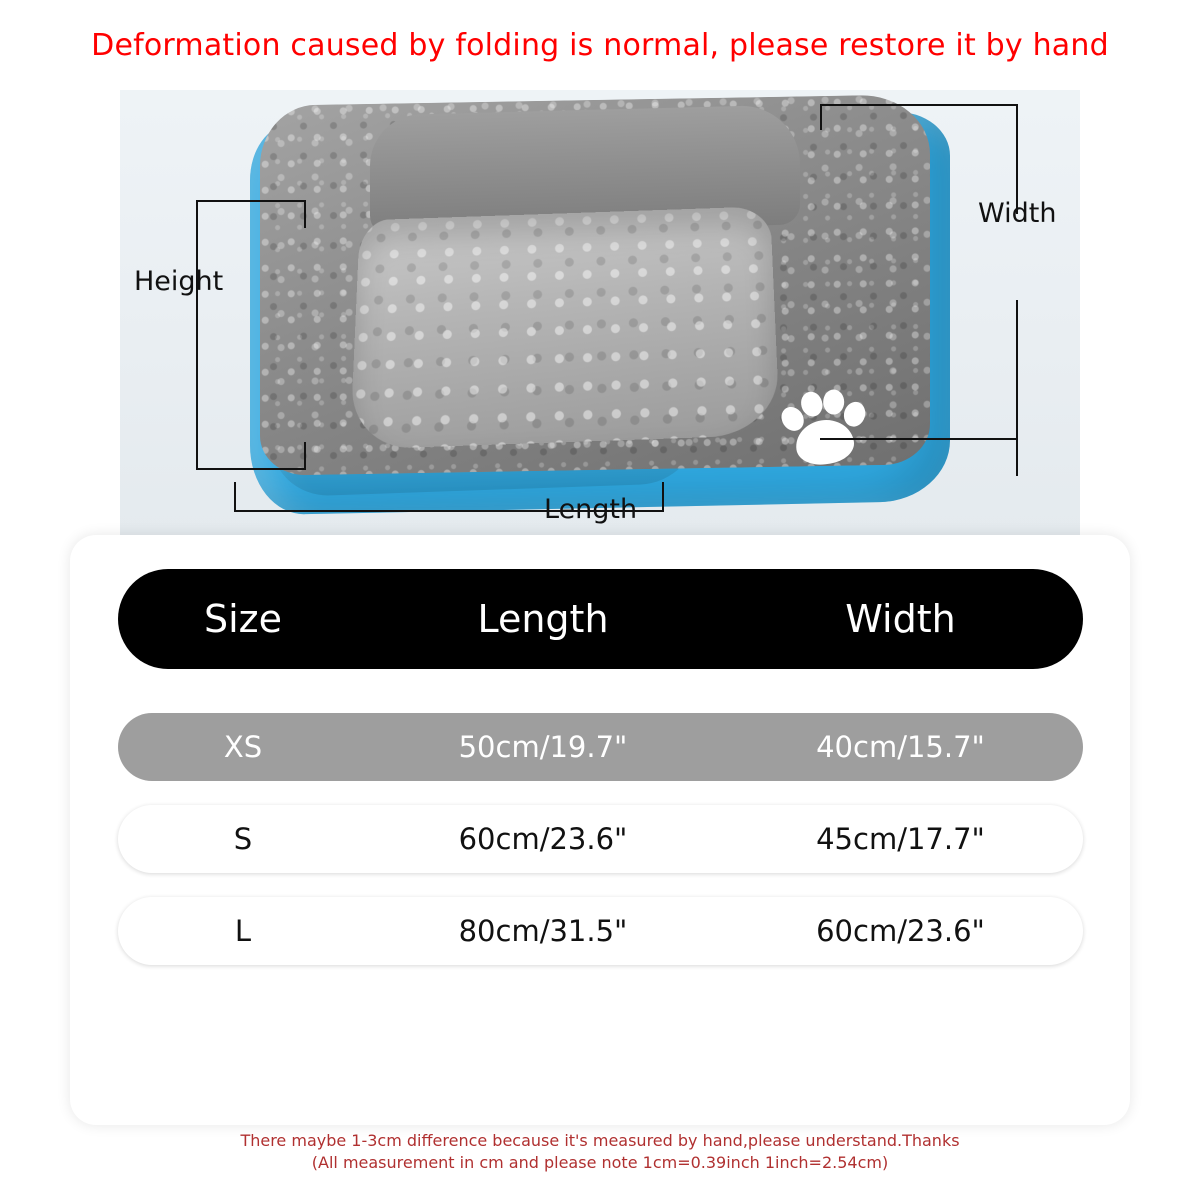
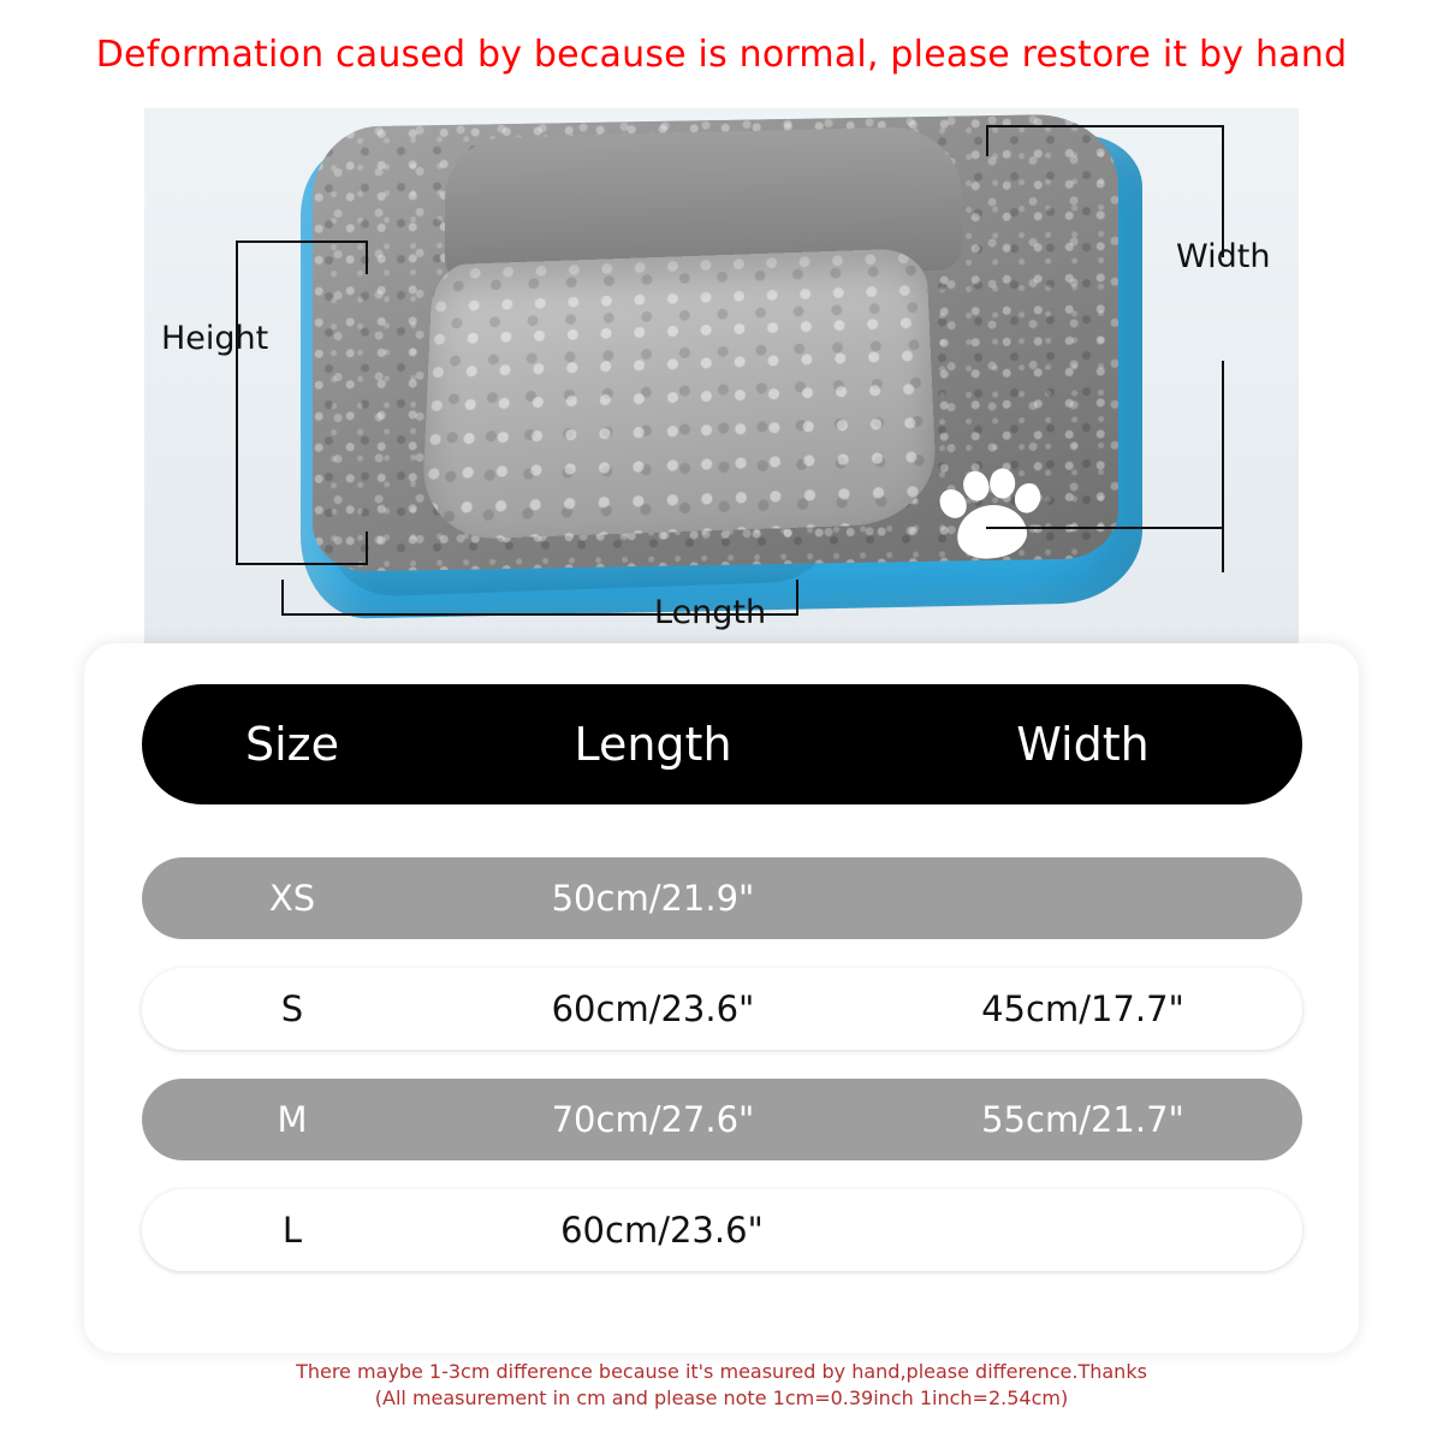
- Deformation caused by folding is normal, please restore it by hand
+ Deformation caused by because is normal, please restore it by hand
  Height
  Length
  Width
  Size
  Length
  Width
  XS
- 50cm/19.7"
+ 50cm/21.9"
- 40cm/15.7"
  S
  60cm/23.6"
  45cm/17.7"
+ M
+ 70cm/27.6"
+ 55cm/21.7"
  L
- 80cm/31.5"
  60cm/23.6"
- There maybe 1-3cm difference because it's measured by hand,please understand.Thanks
+ There maybe 1-3cm difference because it's measured by hand,please difference.Thanks
  (All measurement in cm and please note 1cm=0.39inch 1inch=2.54cm)
